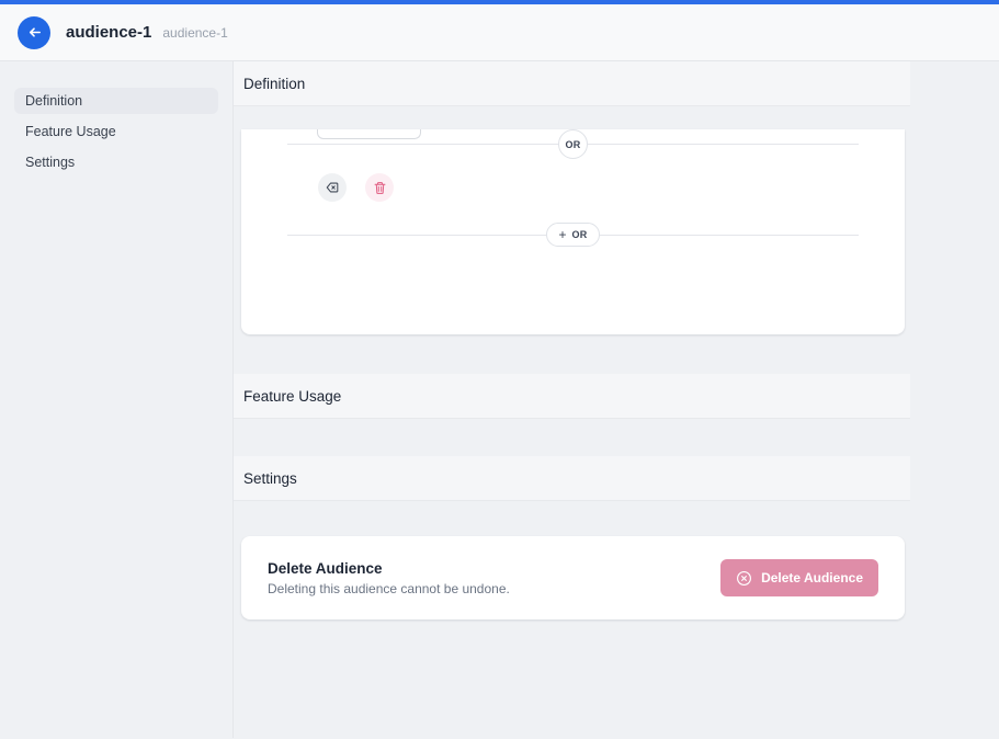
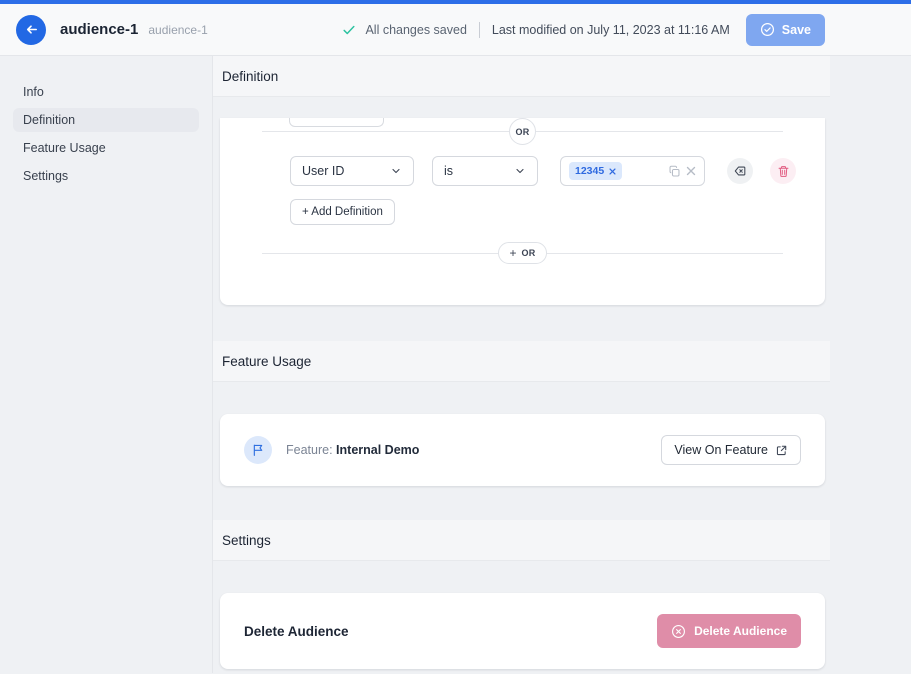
  audience-1
  audience-1
+ All changes saved
+ Last modified on July 11, 2023 at 11:16 AM
+ Save
+ Info
  Definition
  Feature Usage
  Settings
  Definition
  OR
+ User ID
+ is
+ 12345
+ + Add Definition
  +
  OR
  Feature Usage
+ Feature: Internal Demo
+ View On Feature
  Settings
  Delete Audience
- Deleting this audience cannot be undone.
  Delete Audience
